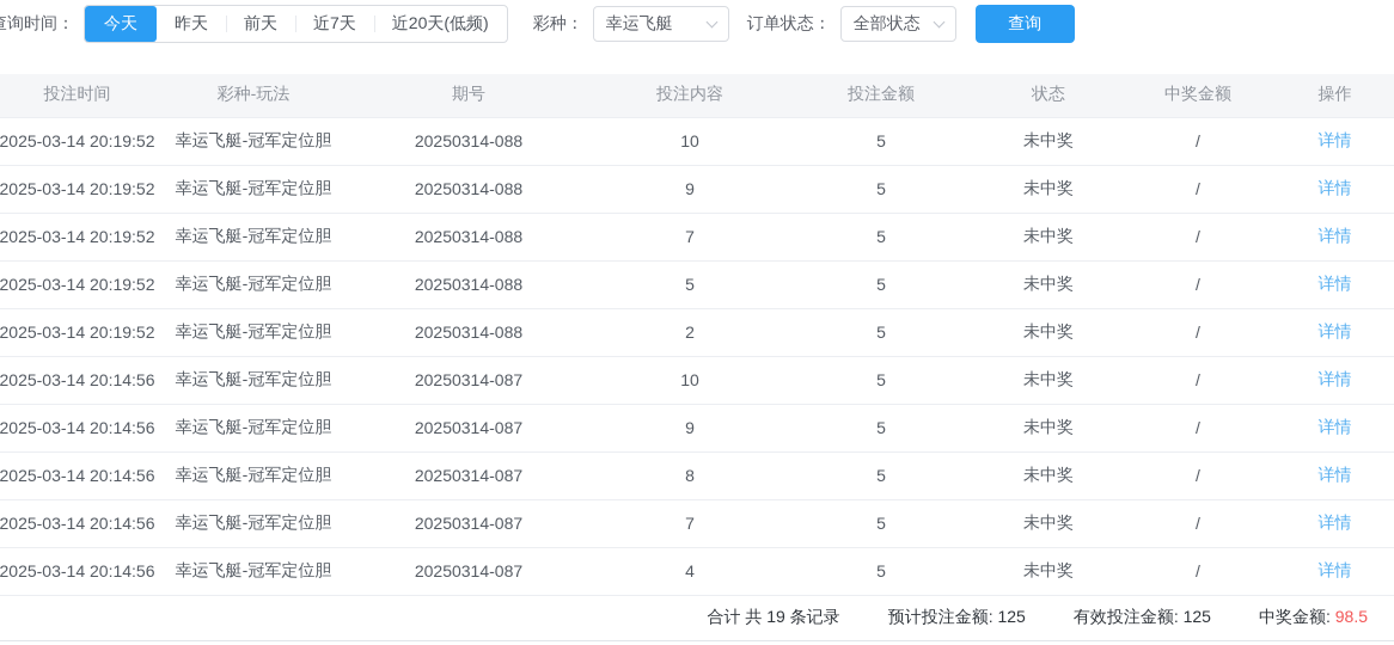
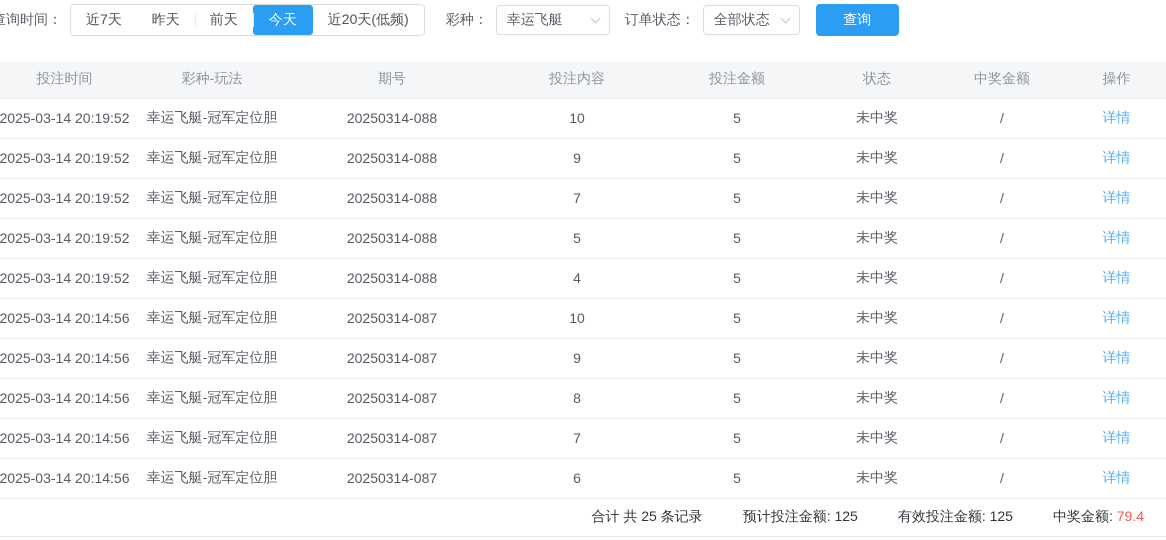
  询时间：
- 今天
+ 近7天
  昨天
  前天
- 近7天
+ 今天
  近20天(低频)
  彩种：
  幸运飞艇
  订单状态：
  全部状态
  查询
  投注时间	彩种-玩法	期号	投注内容	投注金额	状态	中奖金额	操作
  2025-03-14 20:19:52	幸运飞艇-冠军定位胆	20250314-088	10	5	未中奖	/	详情
  2025-03-14 20:19:52	幸运飞艇-冠军定位胆	20250314-088	9	5	未中奖	/	详情
  2025-03-14 20:19:52	幸运飞艇-冠军定位胆	20250314-088	7	5	未中奖	/	详情
  2025-03-14 20:19:52	幸运飞艇-冠军定位胆	20250314-088	5	5	未中奖	/	详情
- 2025-03-14 20:19:52	幸运飞艇-冠军定位胆	20250314-088	2	5	未中奖	/	详情
+ 2025-03-14 20:19:52	幸运飞艇-冠军定位胆	20250314-088	4	5	未中奖	/	详情
  2025-03-14 20:14:56	幸运飞艇-冠军定位胆	20250314-087	10	5	未中奖	/	详情
  2025-03-14 20:14:56	幸运飞艇-冠军定位胆	20250314-087	9	5	未中奖	/	详情
  2025-03-14 20:14:56	幸运飞艇-冠军定位胆	20250314-087	8	5	未中奖	/	详情
  2025-03-14 20:14:56	幸运飞艇-冠军定位胆	20250314-087	7	5	未中奖	/	详情
- 2025-03-14 20:14:56	幸运飞艇-冠军定位胆	20250314-087	4	5	未中奖	/	详情
+ 2025-03-14 20:14:56	幸运飞艇-冠军定位胆	20250314-087	6	5	未中奖	/	详情
- 合计 共 19 条记录
+ 合计 共 25 条记录
  预计投注金额: 125
  有效投注金额: 125
- 中奖金额: 98.5
+ 中奖金额: 79.4
